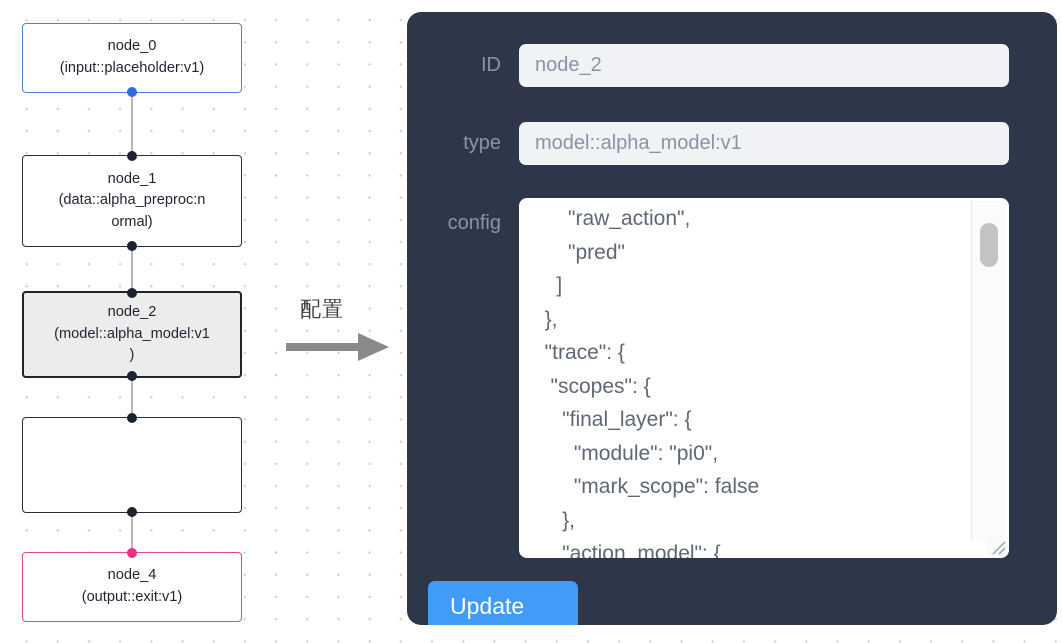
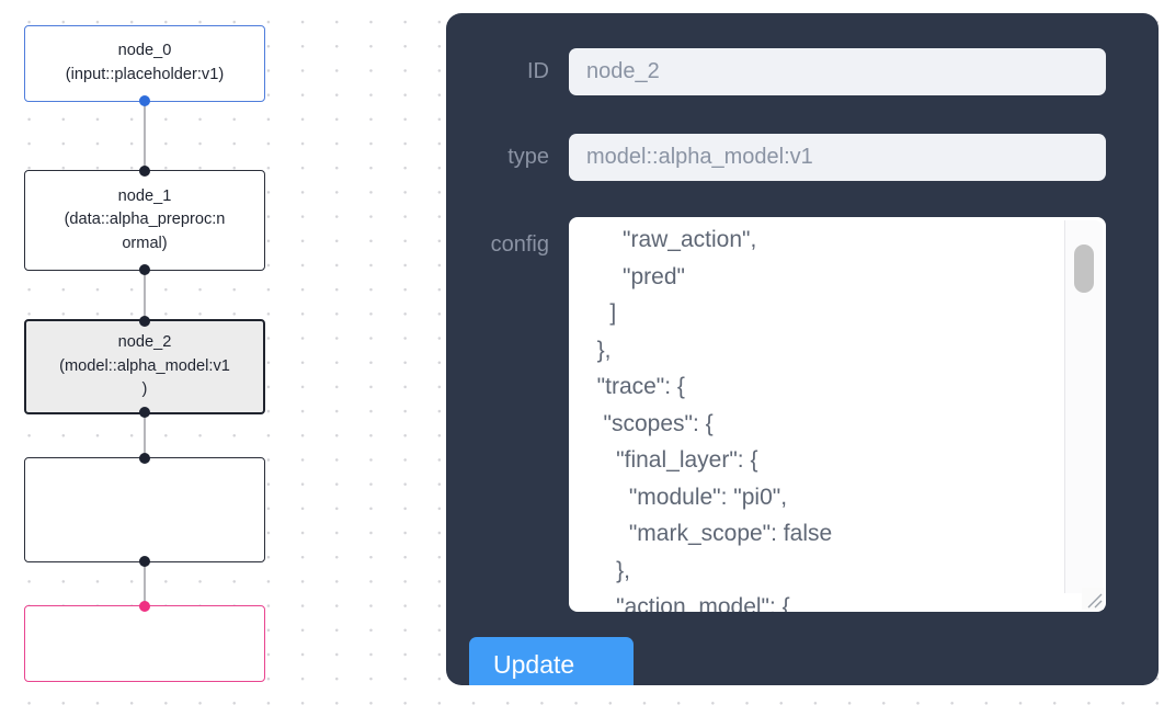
  node_0
  (input::placeholder:v1)
  node_1
  (data::alpha_preproc:n
  ormal)
  node_2
  (model::alpha_model:v1
  )
- node_4
- (output::exit:v1)
- 配置
  ID
  node_2
  type
  model::alpha_model:v1
  config
  "raw_action",
  "pred"
  ]
  },
  "trace": {
  "scopes": {
  "final_layer": {
  "module": "pi0",
  "mark_scope": false
  },
  Update
